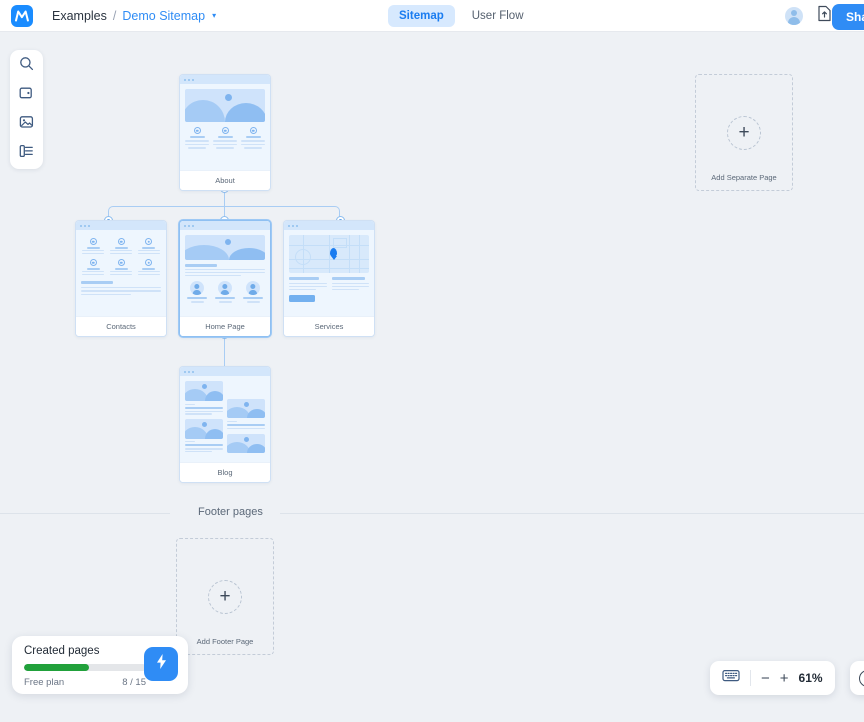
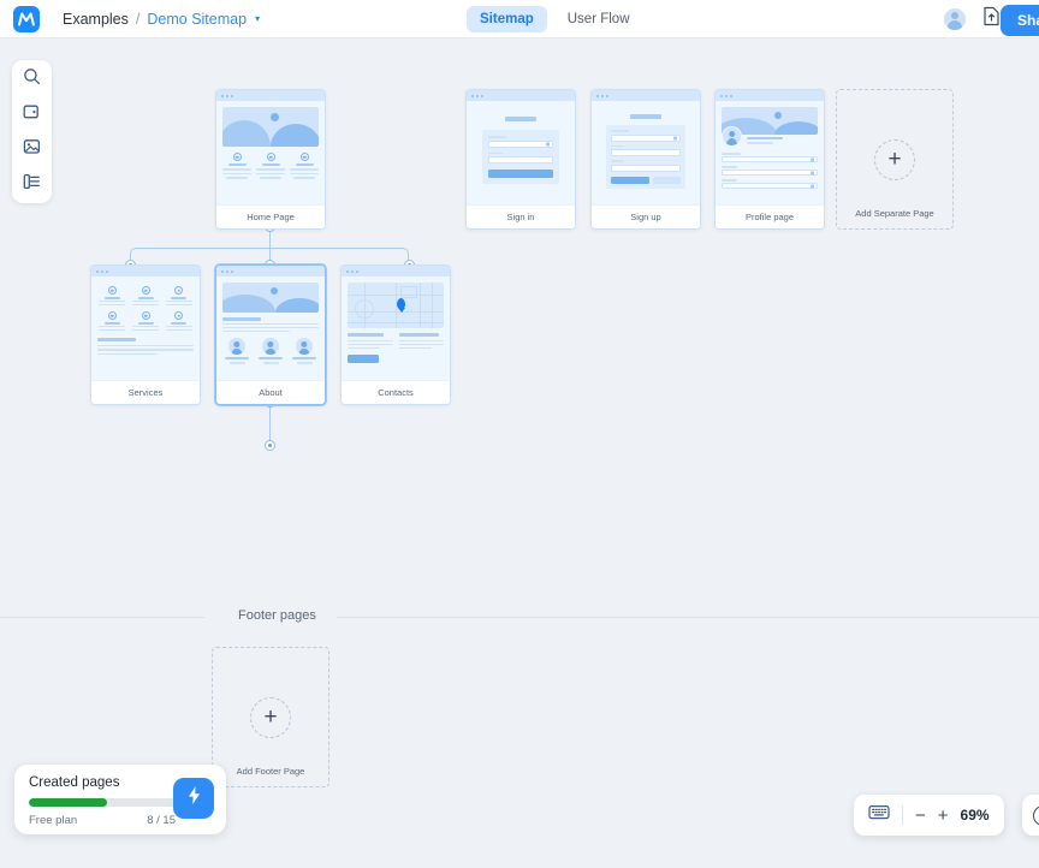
  Examples
  /
  Demo Sitemap
  ▾
  Sitemap
  User Flow
- About
+ Home Page
+ Sign in
+ Sign up
+ Profile page
  +
  Add Separate Page
- Contacts
+ Services
- Home Page
+ About
- Services
+ Contacts
- Blog
  Footer pages
  +
  Add Footer Page
  Created pages
  Free plan
  8 / 15
  −
  +
- 61%
+ 69%
